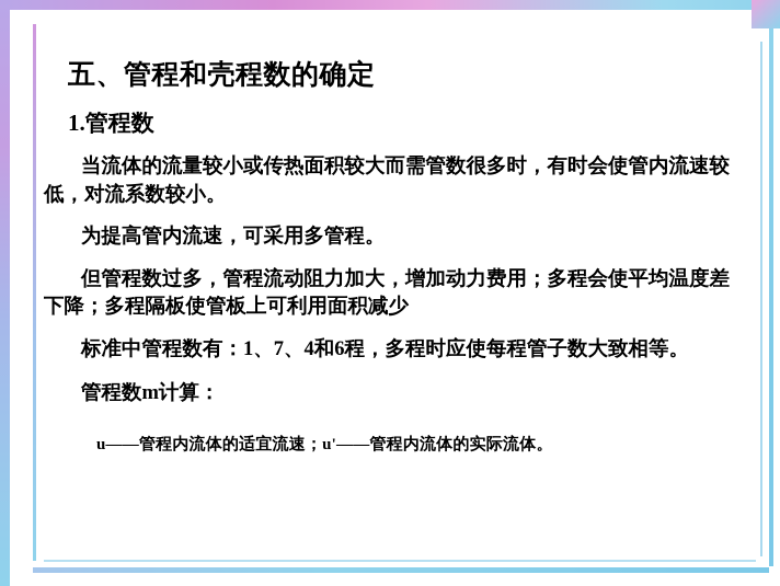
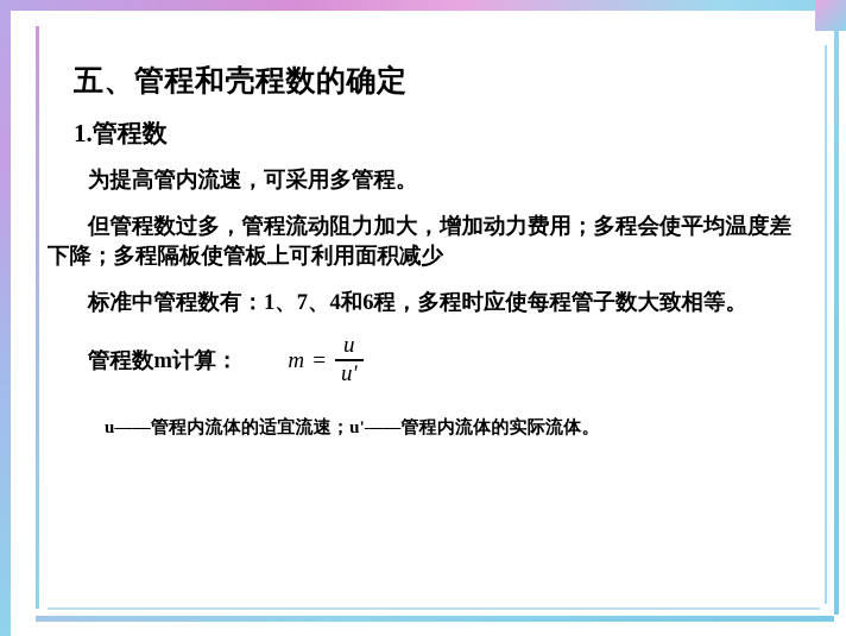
  五、管程和壳程数的确定
  1.管程数
- 当流体的流量较小或传热面积较大而需管数很多时，有时会使管内流速较低，对流系数较小。
  为提高管内流速，可采用多管程。
  但管程数过多，管程流动阻力加大，增加动力费用；多程会使平均温度差下降；多程隔板使管板上可利用面积减少
  标准中管程数有：1、7、4和6程，多程时应使每程管子数大致相等。
  管程数m计算：
+ m
+ =
+ u
+ u'
  u——管程内流体的适宜流速；u'——管程内流体的实际流体。
